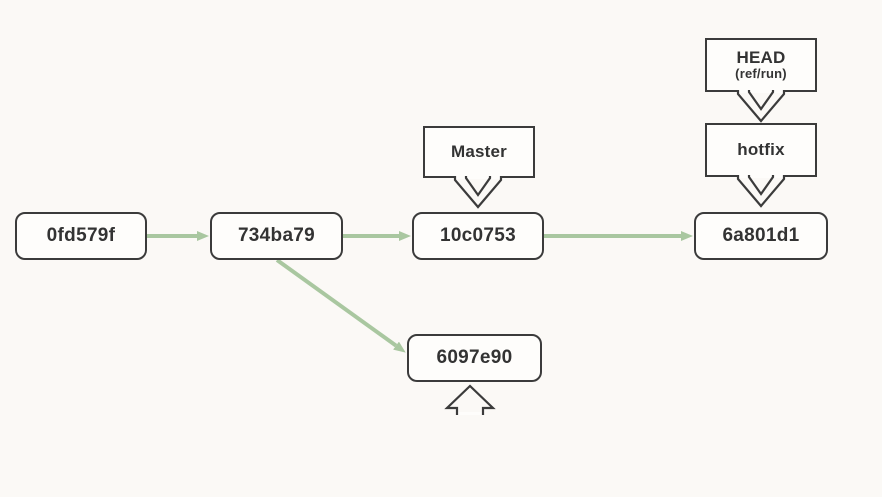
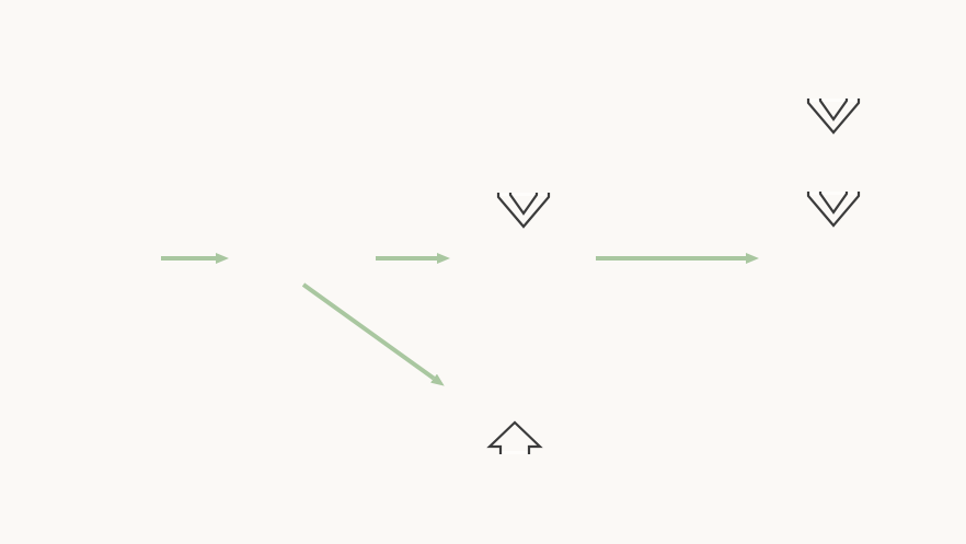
- 0fd579f
- 734ba79
- 10c0753
- 6a801d1
- 6097e90
- Master
- HEAD
- (ref/run)
- hotfix
